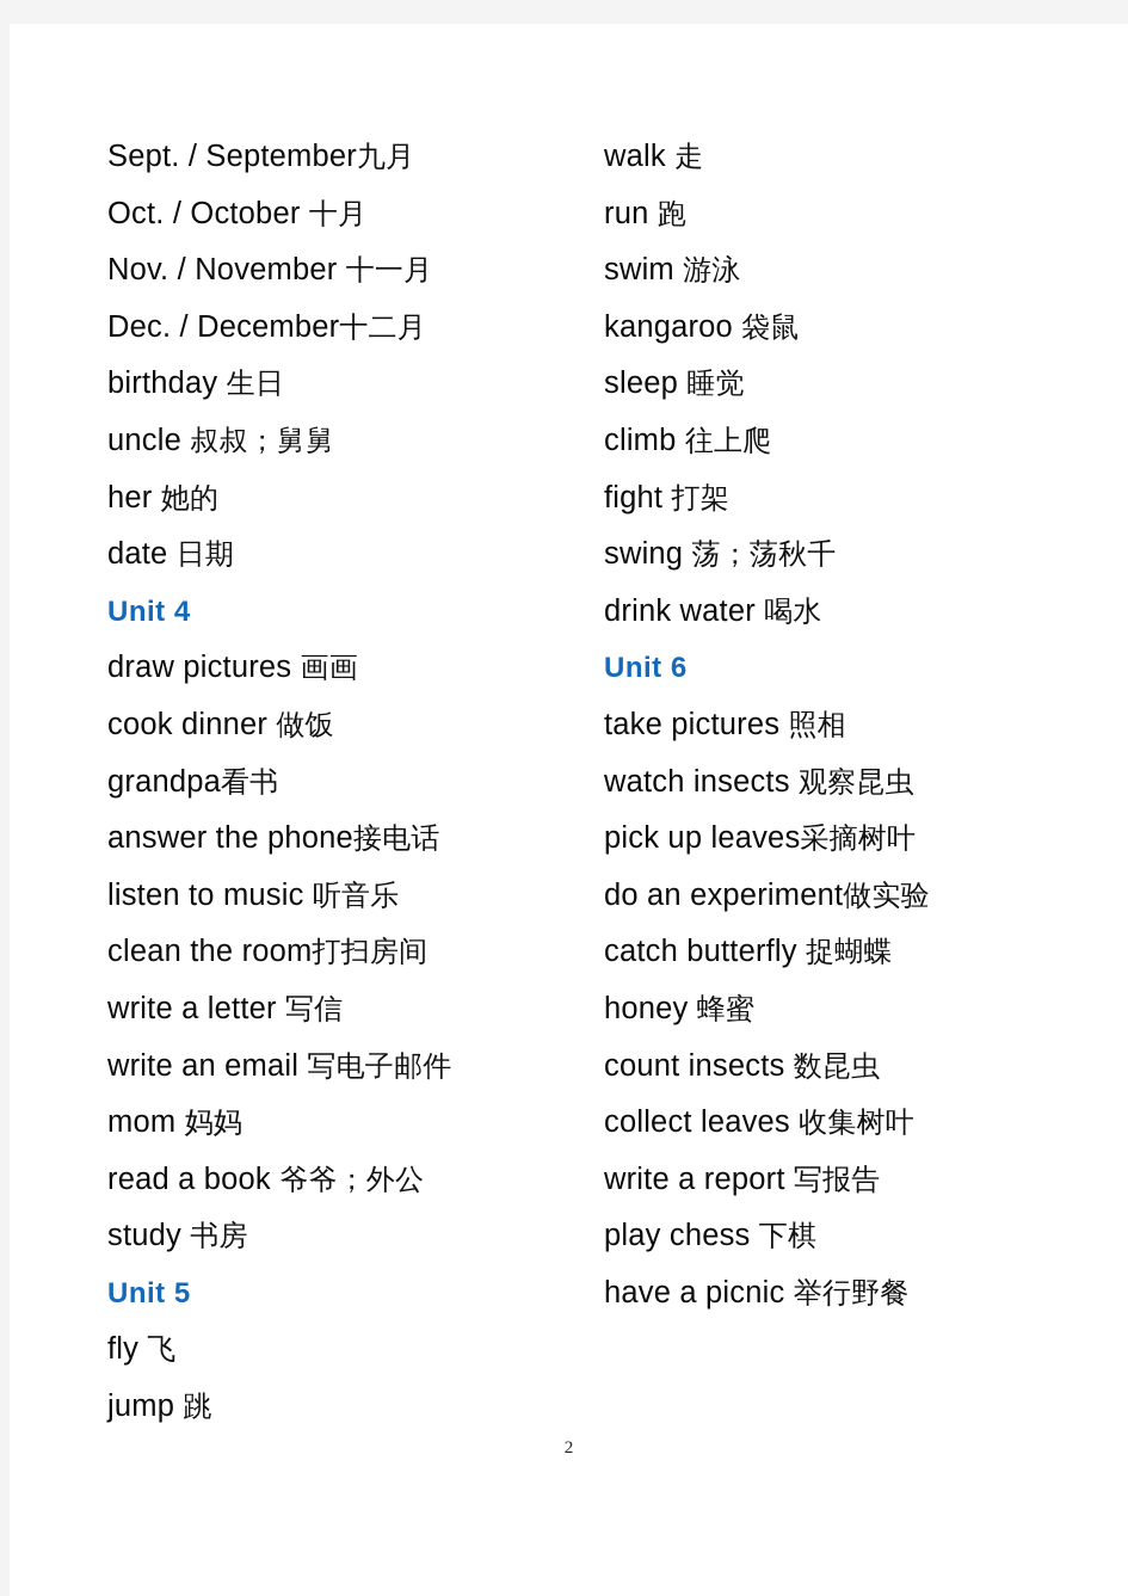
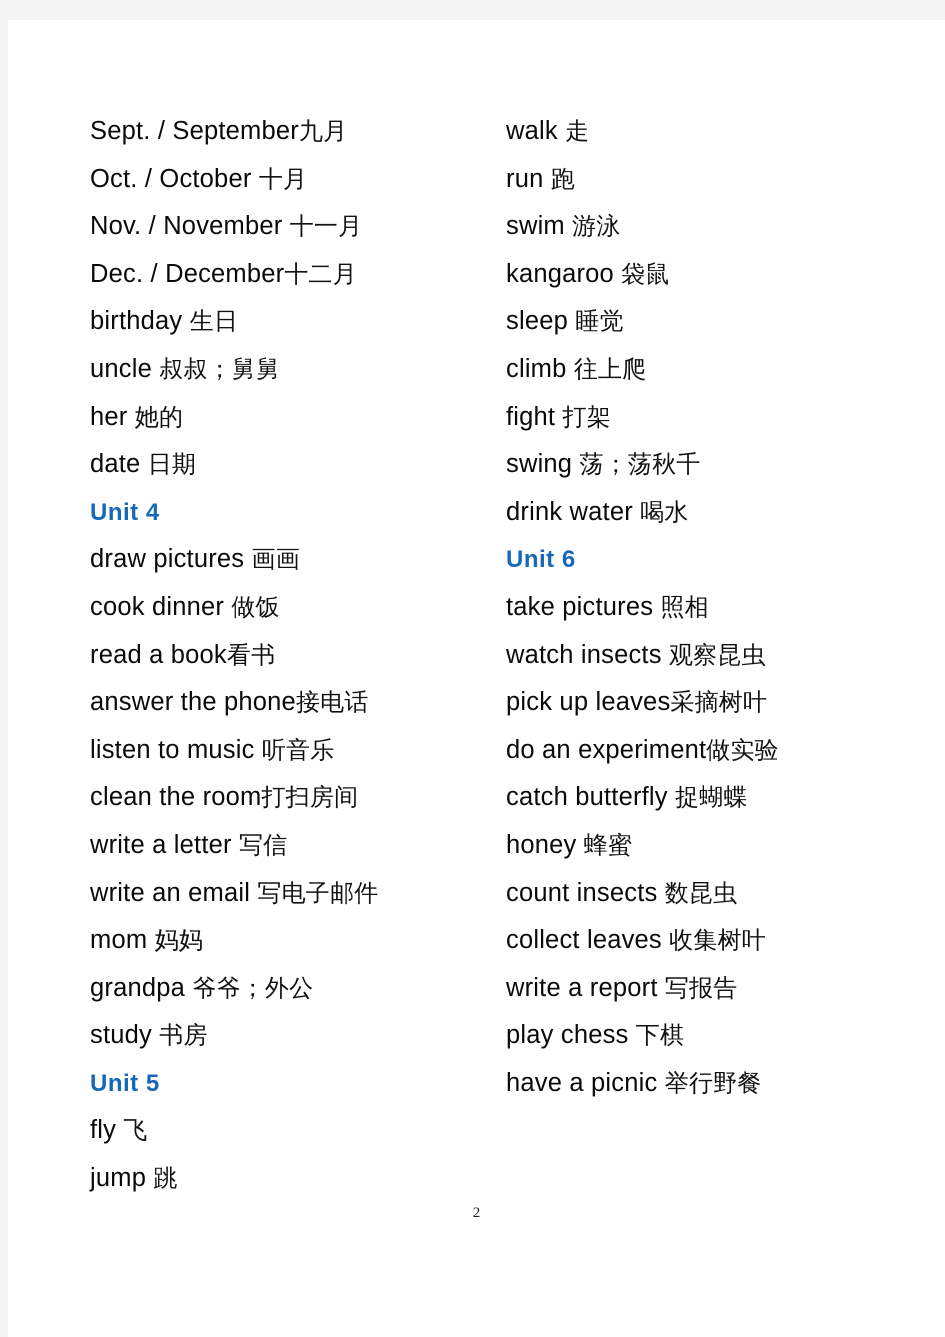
  Sept. / September九月
  Oct. / October 十月
  Nov. / November 十一月
  Dec. / December十二月
  birthday 生日
  uncle 叔叔；舅舅
  her 她的
  date 日期
  Unit 4
  draw pictures 画画
  cook dinner 做饭
- grandpa看书
+ read a book看书
  answer the phone接电话
  listen to music 听音乐
  clean the room打扫房间
  write a letter 写信
  write an email 写电子邮件
  mom 妈妈
- read a book 爷爷；外公
+ grandpa 爷爷；外公
  study 书房
  Unit 5
  fly 飞
  jump 跳
  walk 走
  run 跑
  swim 游泳
  kangaroo 袋鼠
  sleep 睡觉
  climb 往上爬
  fight 打架
  swing 荡；荡秋千
  drink water 喝水
  Unit 6
  take pictures 照相
  watch insects 观察昆虫
  pick up leaves采摘树叶
  do an experiment做实验
  catch butterfly 捉蝴蝶
  honey 蜂蜜
  count insects 数昆虫
  collect leaves 收集树叶
  write a report 写报告
  play chess 下棋
  have a picnic 举行野餐
  2
